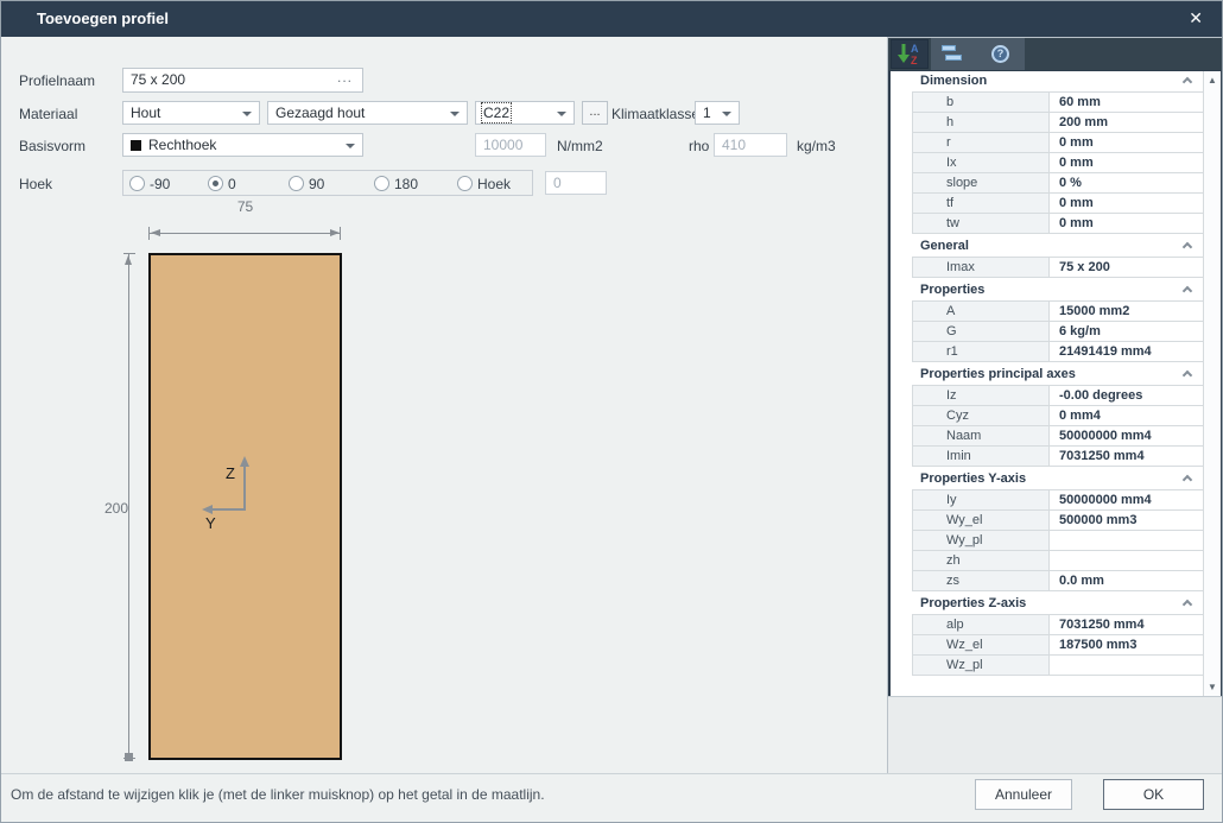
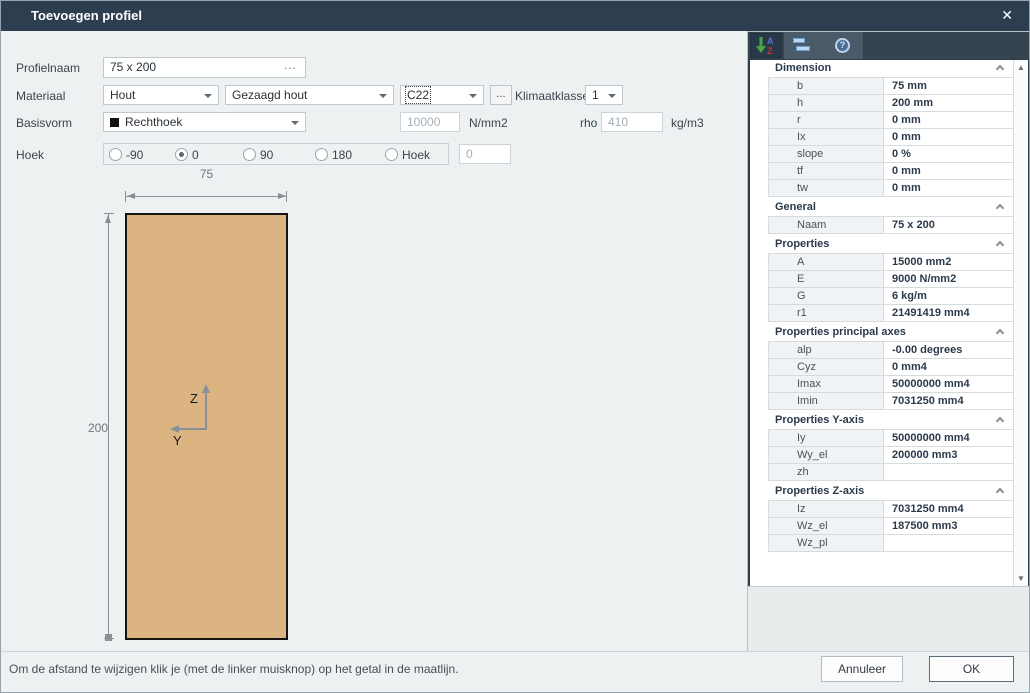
  Toevoegen profiel
  ✕
  Profielnaam
  75 x 200
  ...
  Materiaal
  Hout
  Gezaagd hout
  C22
  ...
  Klimaatklass
  1
  Basisvorm
  Rechthoek
  10000
  N/mm2
  rho
  410
  kg/m3
  Hoek
  -90
  0
  90
  180
  Hoek
  0
  75
  200
  Z
  Y
  A
  Z
  ?
  Dimension
  b
- 60 mm
+ 75 mm
  h
  200 mm
  r
  0 mm
  Ix
  0 mm
  slope
  0 %
  tf
  0 mm
  tw
  0 mm
  General
- Imax
+ Naam
  75 x 200
  Properties
  A
  15000 mm2
+ E
+ 9000 N/mm2
  G
  6 kg/m
  r1
  21491419 mm4
  Properties principal axes
- Iz
+ alp
  -0.00 degrees
  Cyz
  0 mm4
- Naam
+ Imax
  50000000 mm4
  Imin
  7031250 mm4
  Properties Y-axis
  Iy
  50000000 mm4
  Wy_el
- 500000 mm3
+ 200000 mm3
- Wy_pl
  zh
- zs
- 0.0 mm
  Properties Z-axis
- alp
+ Iz
  7031250 mm4
  Wz_el
  187500 mm3
  Wz_pl
  ▲
  ▼
  Om de afstand te wijzigen klik je (met de linker muisknop) op het getal in de maatlijn.
  Annuleer
  OK
